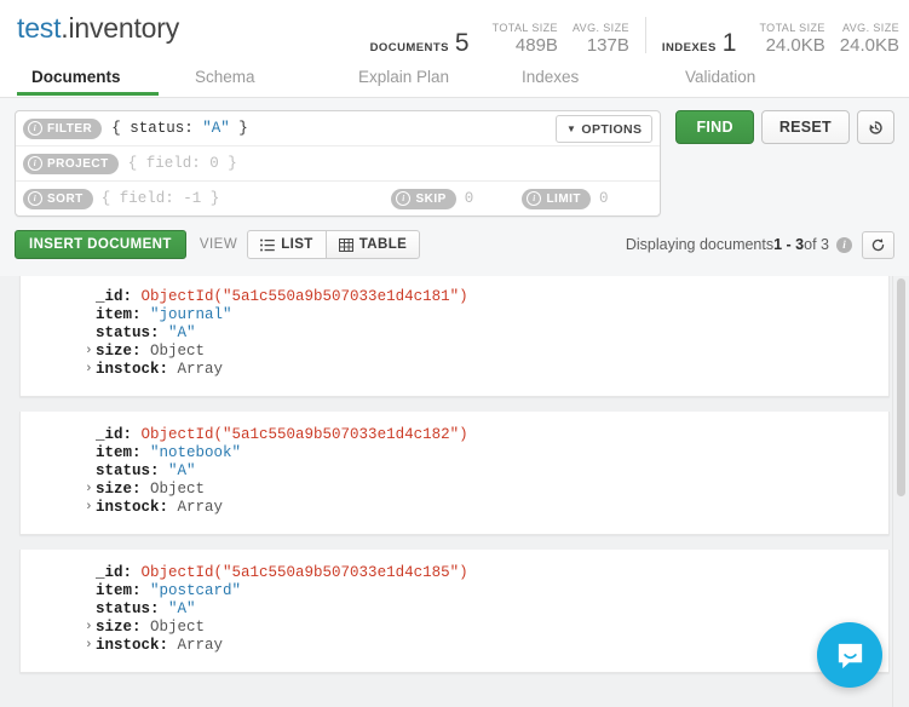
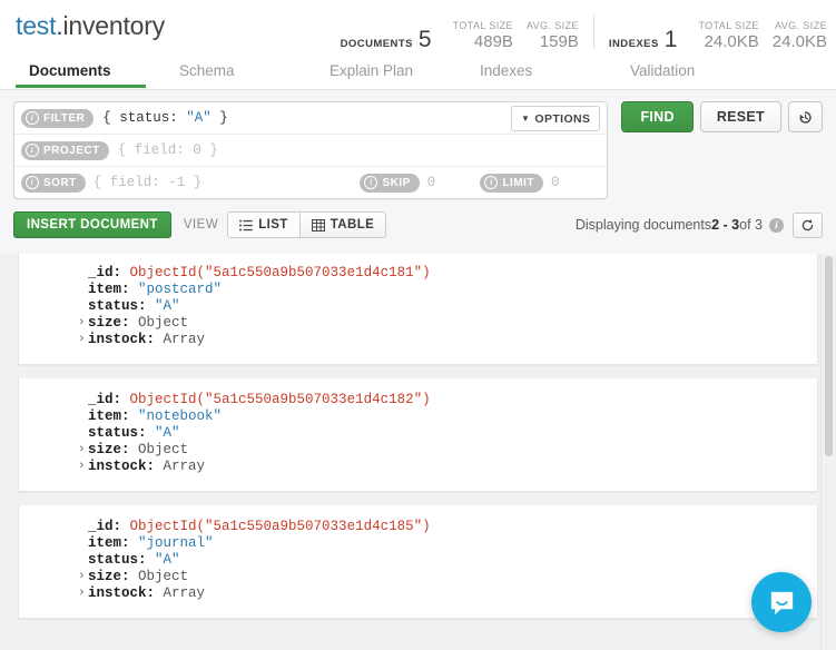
  test.inventory
  DOCUMENTS
  5
  TOTAL SIZE
  489B
  AVG. SIZE
- 137B
+ 159B
  INDEXES
  1
  TOTAL SIZE
  24.0KB
  AVG. SIZE
  24.0KB
  Documents Schema Explain Plan Indexes Validation
  i
  FILTER
  { status: "A" }
  ▼
  OPTIONS
  i
  PROJECT
  { field: 0 }
  i
  SORT
  { field: -1 }
  i
  SKIP
  0
  i
  LIMIT
  0
  FIND
  RESET
  INSERT DOCUMENT
  VIEW
  LIST
  TABLE
  Displaying documents
- 1 - 3
+ 2 - 3
  of 3
  i
  _id: ObjectId("5a1c550a9b507033e1d4c181")
- item: "journal"
+ item: "postcard"
  status: "A"
  ›
  size: Object
  ›
  instock: Array
  _id: ObjectId("5a1c550a9b507033e1d4c182")
  item: "notebook"
  status: "A"
  ›
  size: Object
  ›
  instock: Array
  _id: ObjectId("5a1c550a9b507033e1d4c185")
- item: "postcard"
+ item: "journal"
  status: "A"
  ›
  size: Object
  ›
  instock: Array
